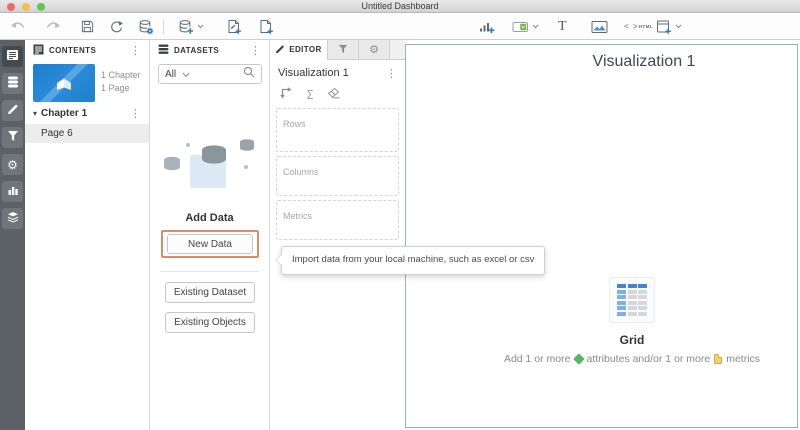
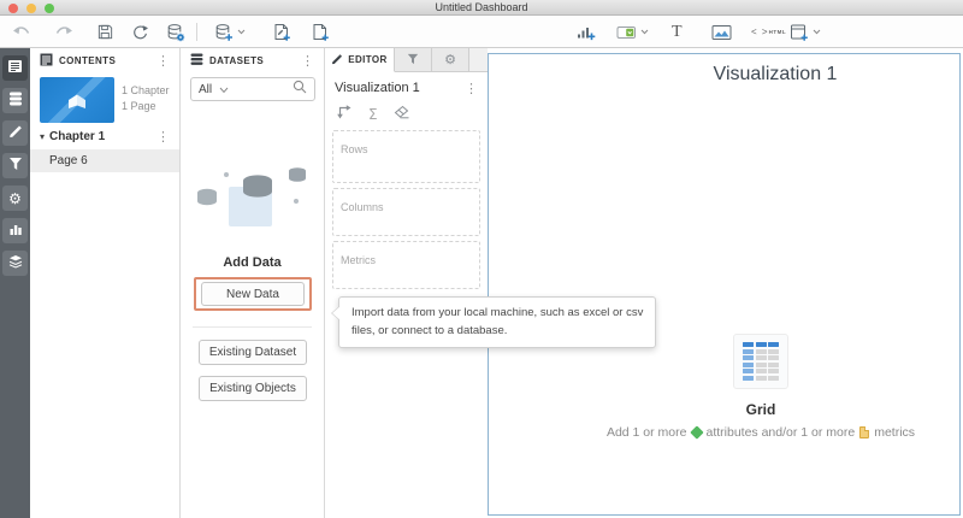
  Untitled Dashboard
  T
  < >
  ⚙
  CONTENTS
  ⋮
  1 Chapter
  1 Page
  ▾
  Chapter 1
  ⋮
  Page 6
  DATASETS
  ⋮
  All
  Add Data
  New Data
  Existing Dataset
  Existing Objects
  EDITOR
  ⚙
  Visualization 1
  ⋮
  Σ
  Rows
  Columns
  Metrics
  Visualization 1
  Grid
  Add 1 or more
  attributes and/or 1 or more
  metrics
  Import data from your local machine, such as excel or csv
+ files, or connect to a database.
